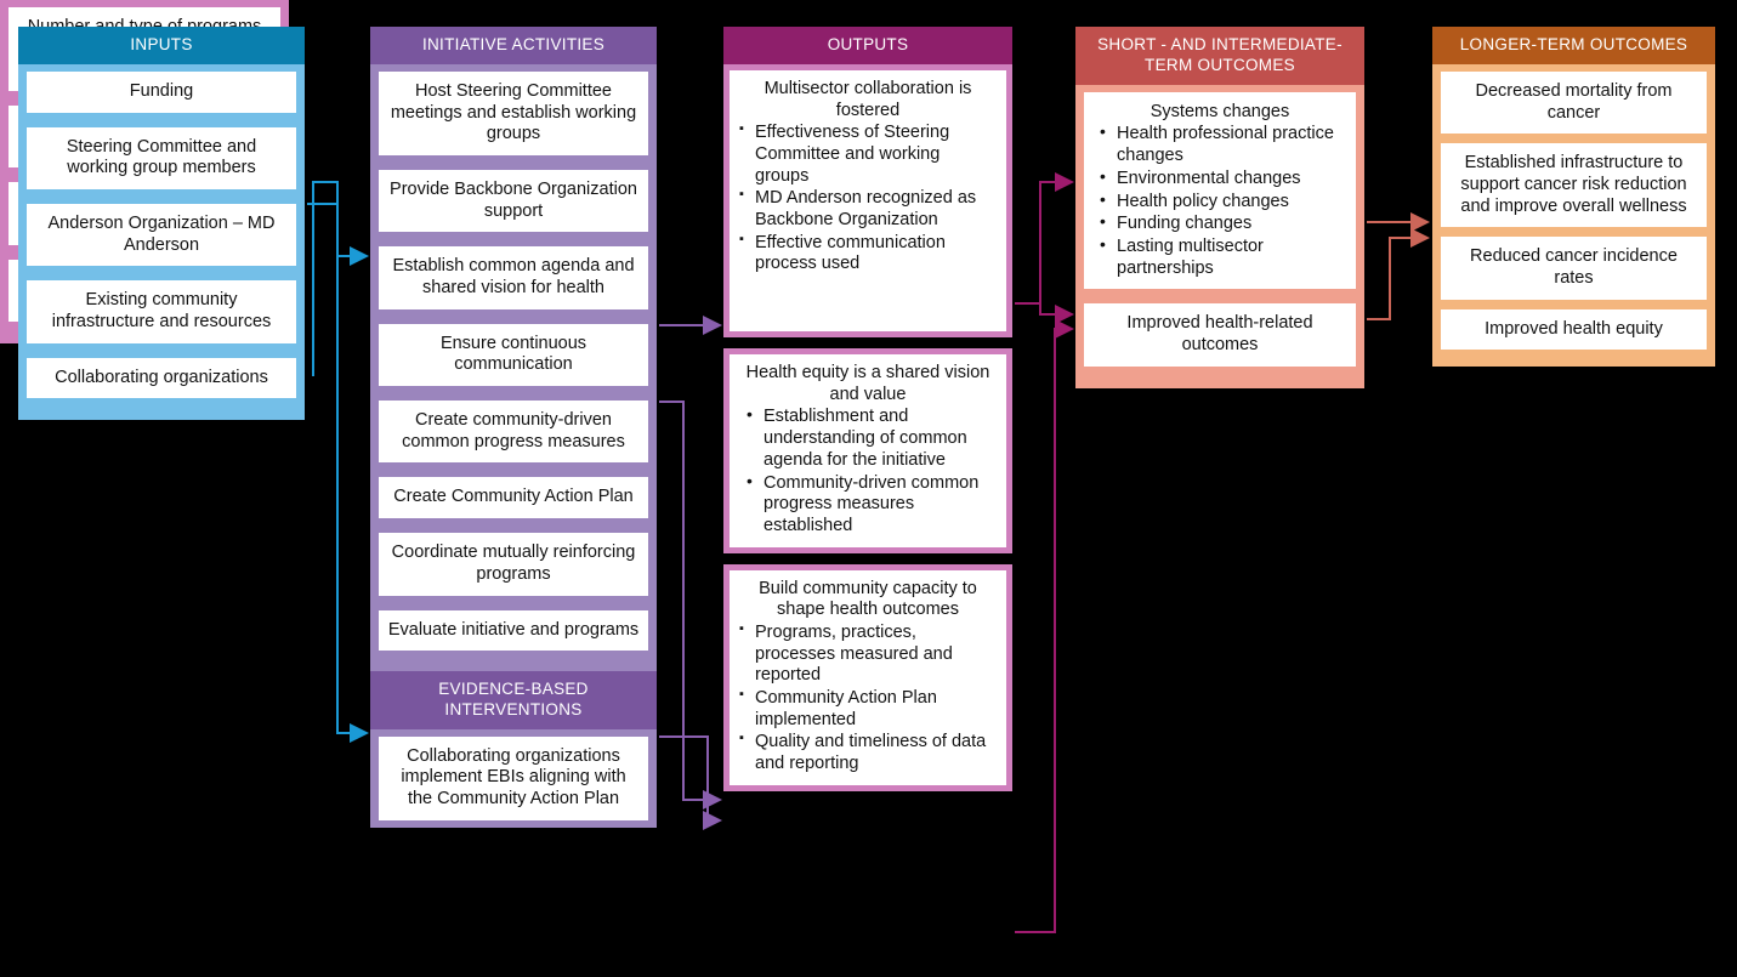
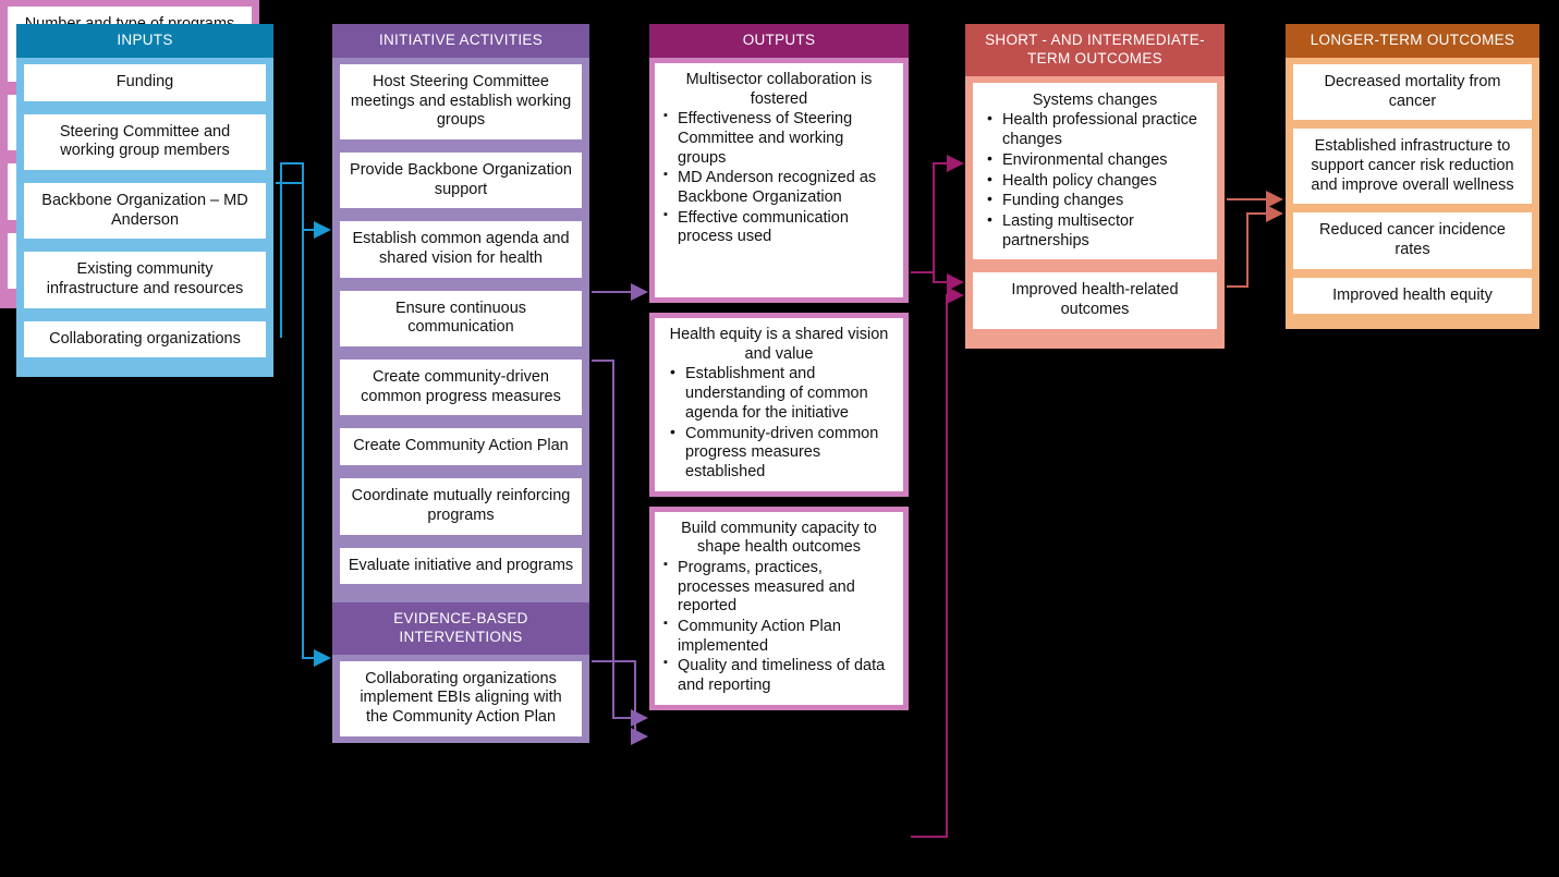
  INPUTS
  Funding
  Steering Committee and working group members
- Anderson Organization – MD Anderson
+ Backbone Organization – MD Anderson
  Existing community infrastructure and resources
  Collaborating organizations
  INITIATIVE ACTIVITIES
  Host Steering Committee meetings and establish working groups
  Provide Backbone Organization support
  Establish common agenda and shared vision for health
  Ensure continuous communication
  Create community-driven common progress measures
  Create Community Action Plan
  Coordinate mutually reinforcing programs
  Evaluate initiative and programs
  EVIDENCE-BASED INTERVENTIONS
  Collaborating organizations implement EBIs aligning with the Community Action Plan
  OUTPUTS
  Multisector collaboration is fostered
  Effectiveness of Steering Committee and working groups
  MD Anderson recognized as Backbone Organization
  Effective communication process used
  Health equity is a shared vision and value
  Establishment and understanding of common agenda for the initiative
  Community-driven common progress measures established
  Build community capacity to shape health outcomes
  Programs, practices, processes measured and reported
  Community Action Plan implemented
  Quality and timeliness of data and reporting
  SHORT - AND INTERMEDIATE-TERM OUTCOMES
  Systems changes
  Health professional practice changes
  Environmental changes
  Health policy changes
  Funding changes
  Lasting multisector partnerships
  Improved health-related outcomes
  LONGER-TERM OUTCOMES
  Decreased mortality from cancer
  Established infrastructure to support cancer risk reduction and improve overall wellness
  Reduced cancer incidence rates
  Improved health equity
